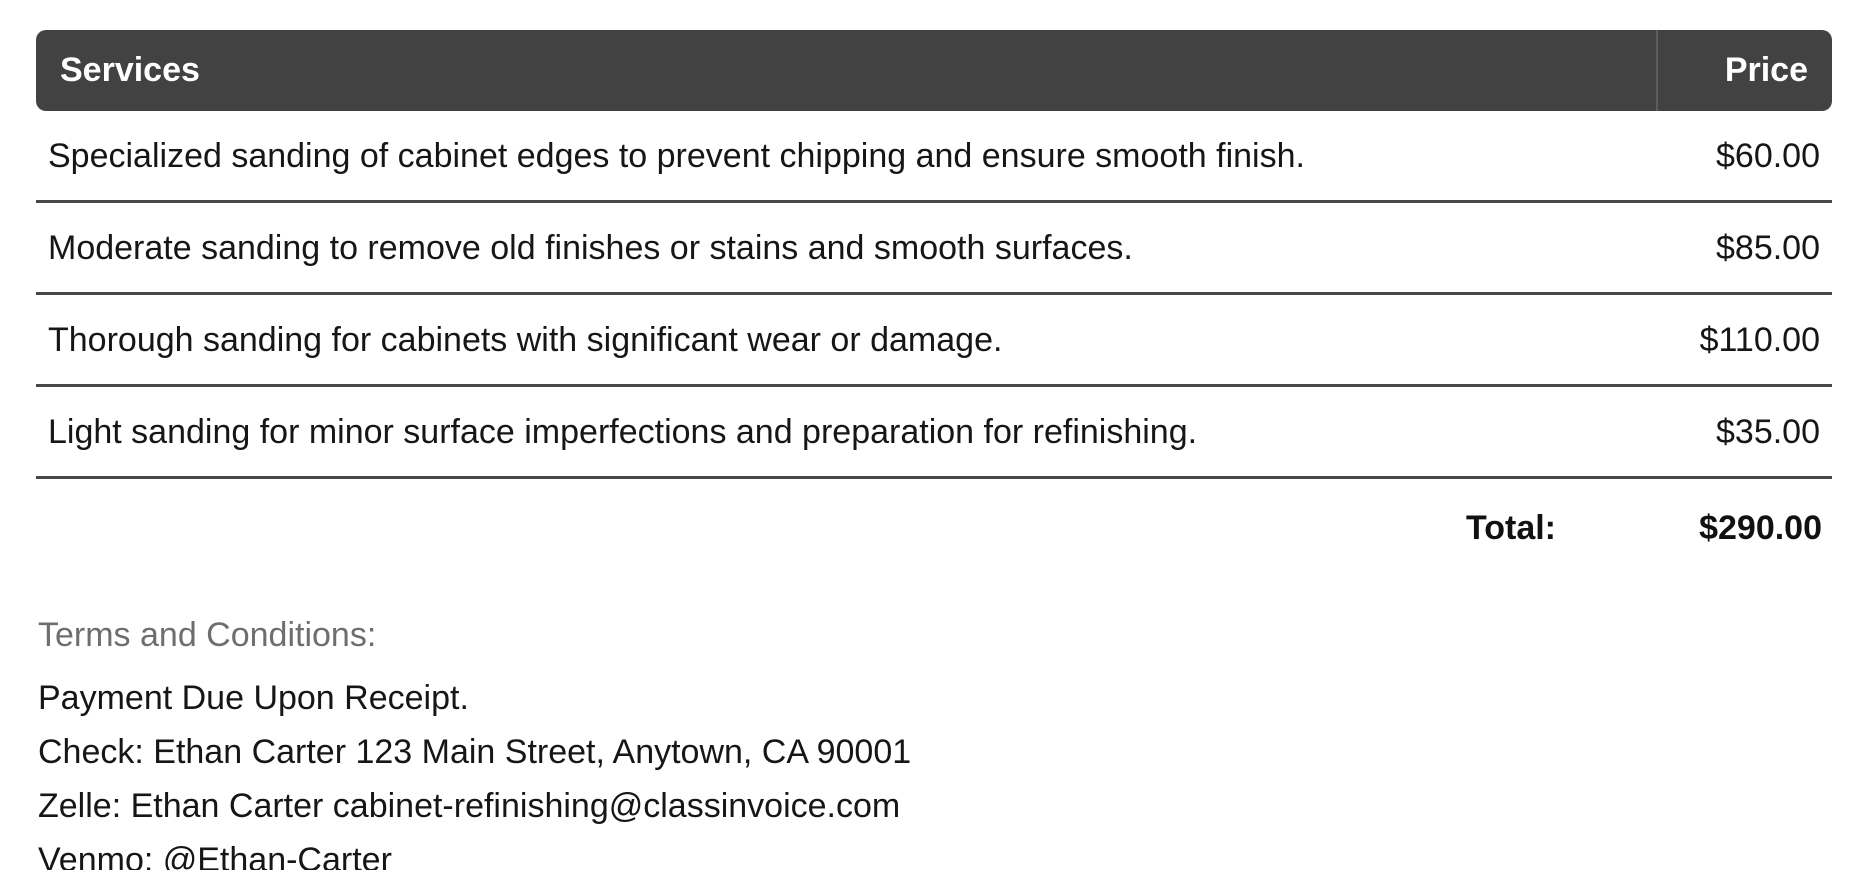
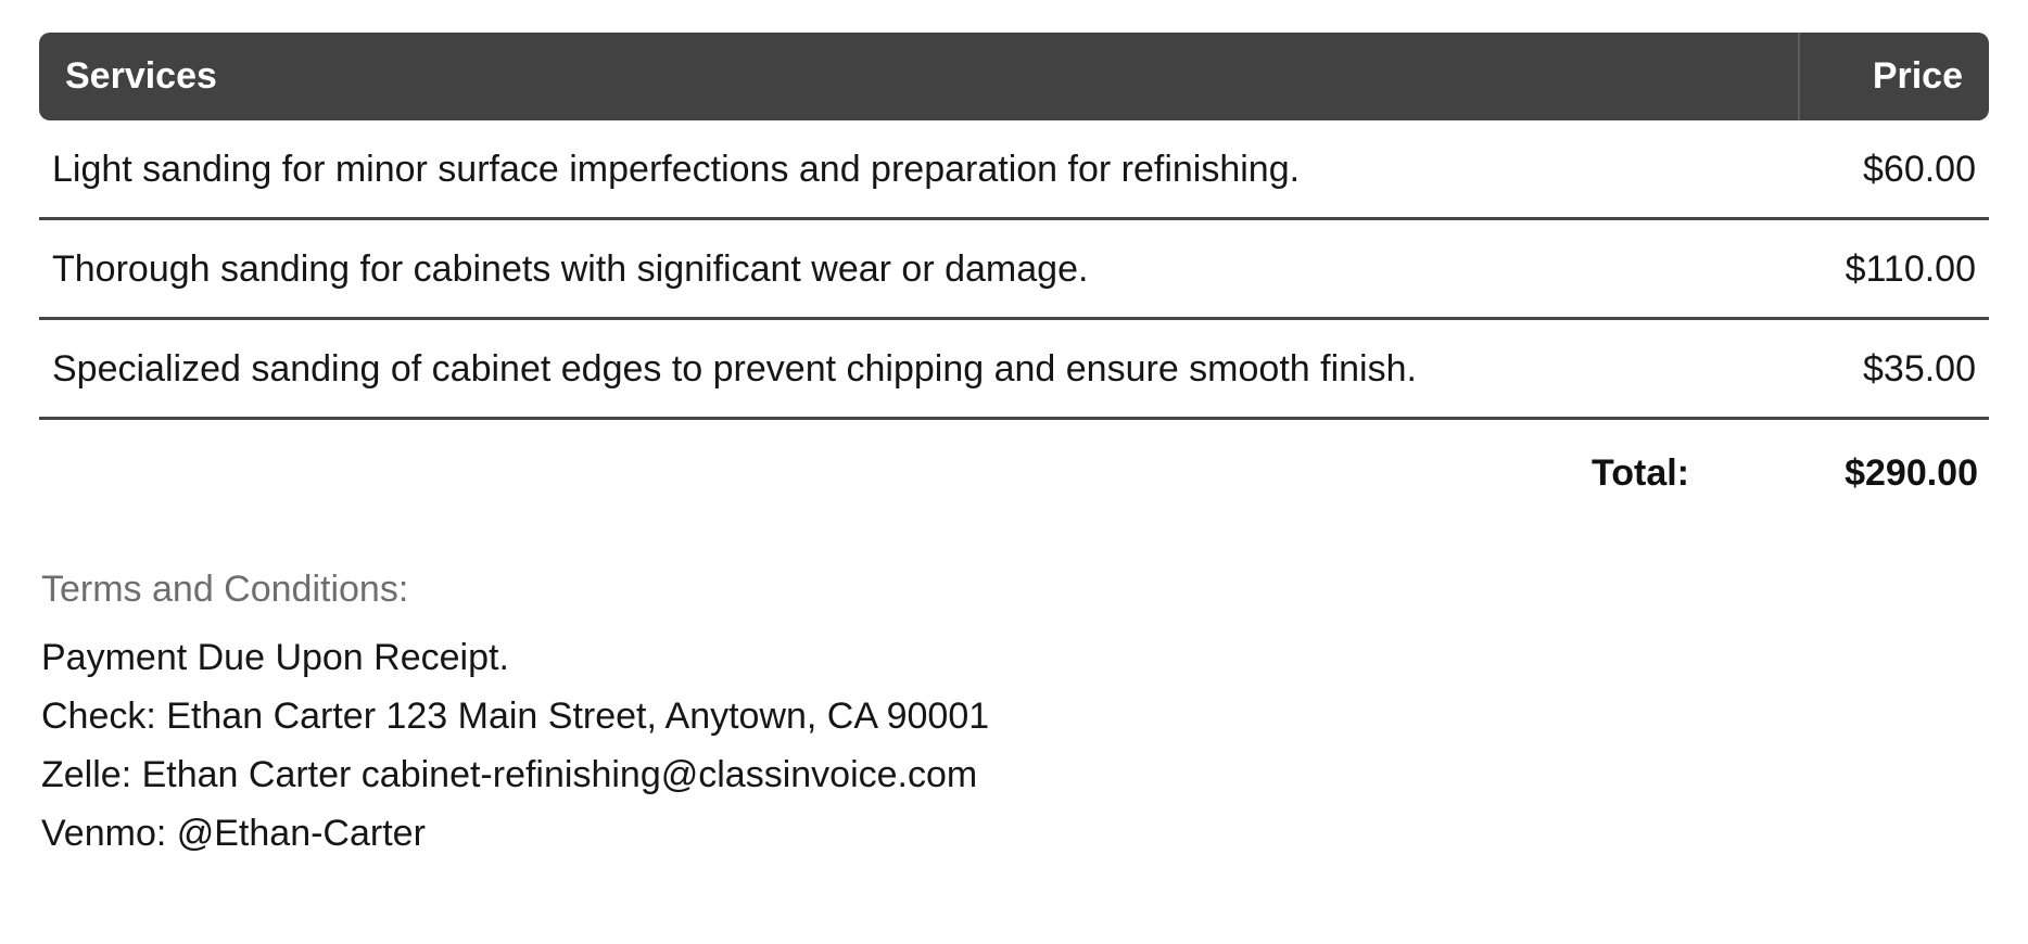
  Services	Price
- Specialized sanding of cabinet edges to prevent chipping and ensure smooth finish.	$60.00
+ Light sanding for minor surface imperfections and preparation for refinishing.	$60.00
- Moderate sanding to remove old finishes or stains and smooth surfaces.	$85.00
  Thorough sanding for cabinets with significant wear or damage.	$110.00
- Light sanding for minor surface imperfections and preparation for refinishing.	$35.00
+ Specialized sanding of cabinet edges to prevent chipping and ensure smooth finish.	$35.00
  Total:	$290.00
  Terms and Conditions:
  Payment Due Upon Receipt.
  Check: Ethan Carter 123 Main Street, Anytown, CA 90001
  Zelle: Ethan Carter cabinet-refinishing@classinvoice.com
  Venmo: @Ethan-Carter
